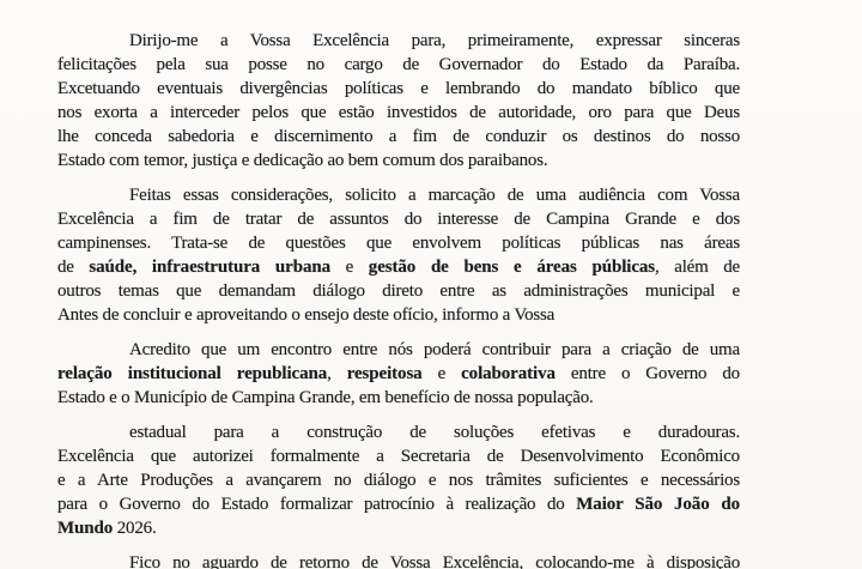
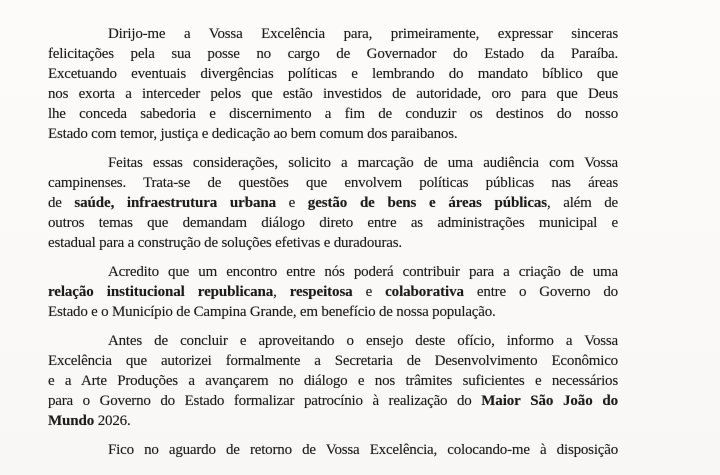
  Dirijo-me a Vossa Excelência para, primeiramente, expressar sinceras
  felicitações pela sua posse no cargo de Governador do Estado da Paraíba.
  Excetuando eventuais divergências políticas e lembrando do mandato bíblico que
  nos exorta a interceder pelos que estão investidos de autoridade, oro para que Deus
  lhe conceda sabedoria e discernimento a fim de conduzir os destinos do nosso
  Estado com temor, justiça e dedicação ao bem comum dos paraibanos.
  Feitas essas considerações, solicito a marcação de uma audiência com Vossa
- Excelência a fim de tratar de assuntos do interesse de Campina Grande e dos
  campinenses. Trata-se de questões que envolvem políticas públicas nas áreas
  de saúde, infraestrutura urbana e gestão de bens e áreas públicas, além de
  outros temas que demandam diálogo direto entre as administrações municipal e
- Antes de concluir e aproveitando o ensejo deste ofício, informo a Vossa
+ estadual para a construção de soluções efetivas e duradouras.
  Acredito que um encontro entre nós poderá contribuir para a criação de uma
  relação institucional republicana, respeitosa e colaborativa entre o Governo do
  Estado e o Município de Campina Grande, em benefício de nossa população.
- estadual para a construção de soluções efetivas e duradouras.
+ Antes de concluir e aproveitando o ensejo deste ofício, informo a Vossa
  Excelência que autorizei formalmente a Secretaria de Desenvolvimento Econômico
  e a Arte Produções a avançarem no diálogo e nos trâmites suficientes e necessários
  para o Governo do Estado formalizar patrocínio à realização do Maior São João do
  Mundo 2026.
  Fico no aguardo de retorno de Vossa Excelência, colocando-me à disposição
